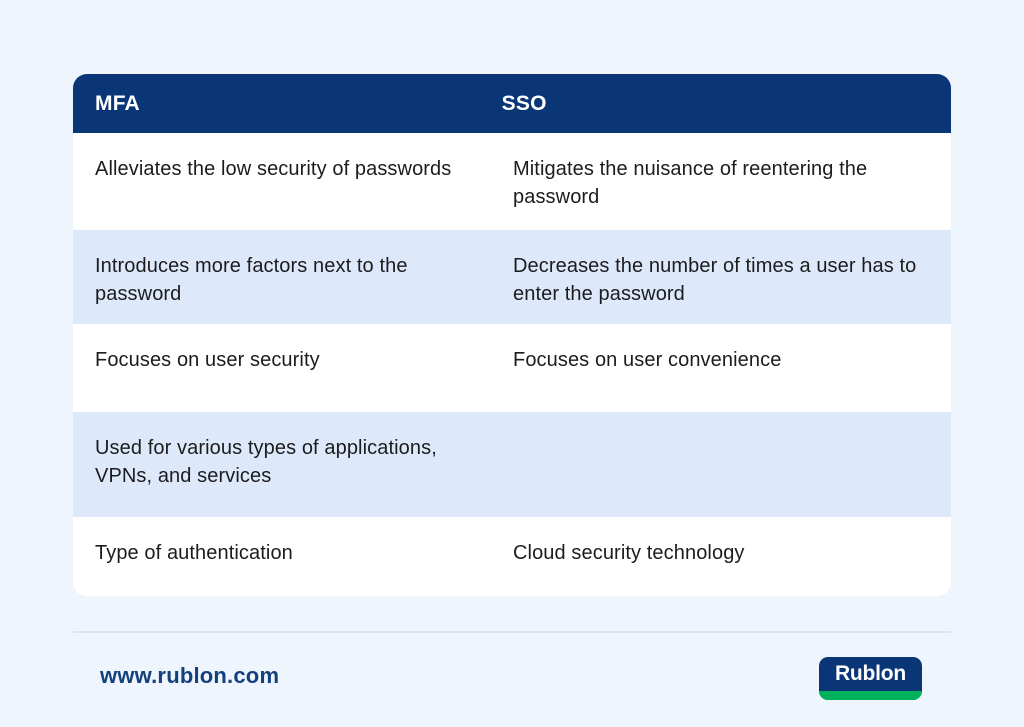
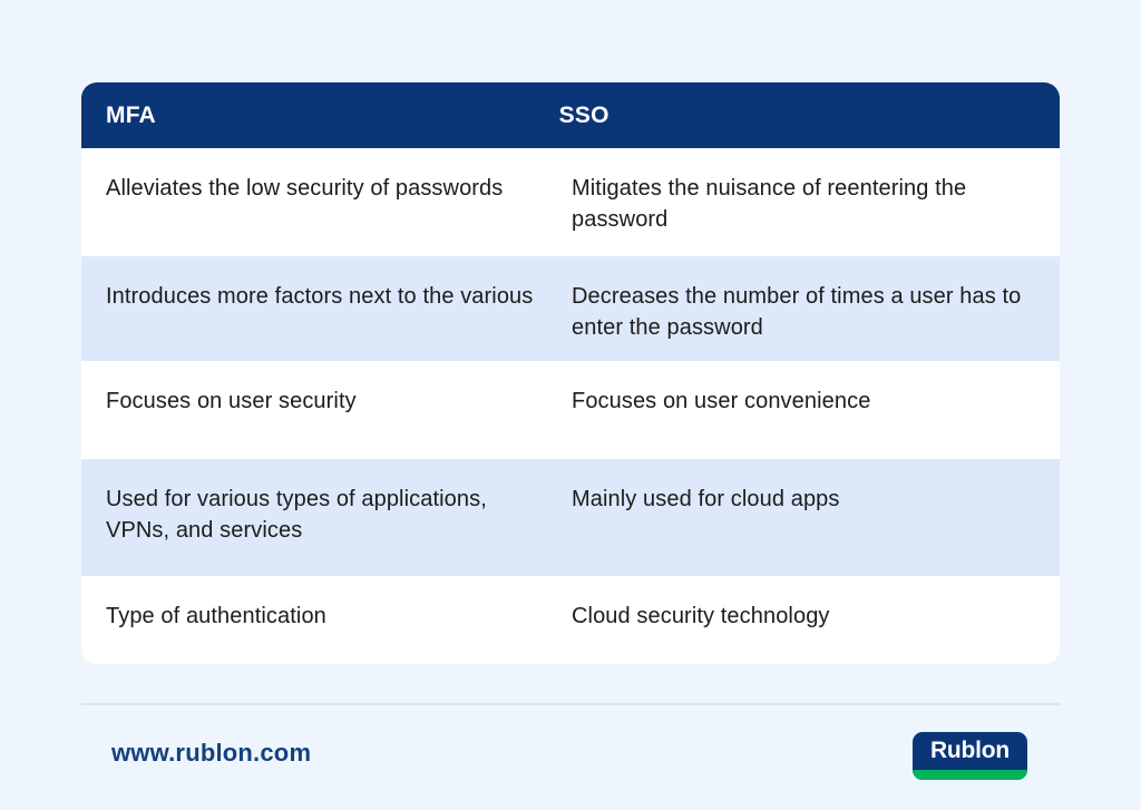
  MFA
  SSO
  Alleviates the low security of passwords
  Mitigates the nuisance of reentering the password
- Introduces more factors next to the password
+ Introduces more factors next to the various
  Decreases the number of times a user has to enter the password
  Focuses on user security
  Focuses on user convenience
  Used for various types of applications, VPNs, and services
+ Mainly used for cloud apps
  Type of authentication
  Cloud security technology
  www.rublon.com
  Rublon
